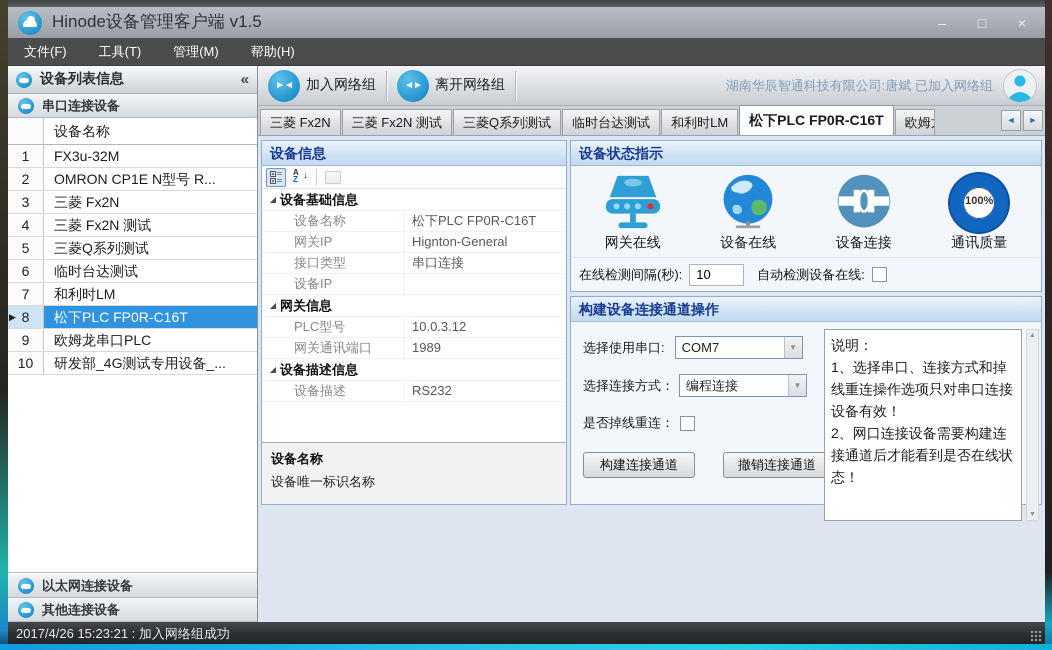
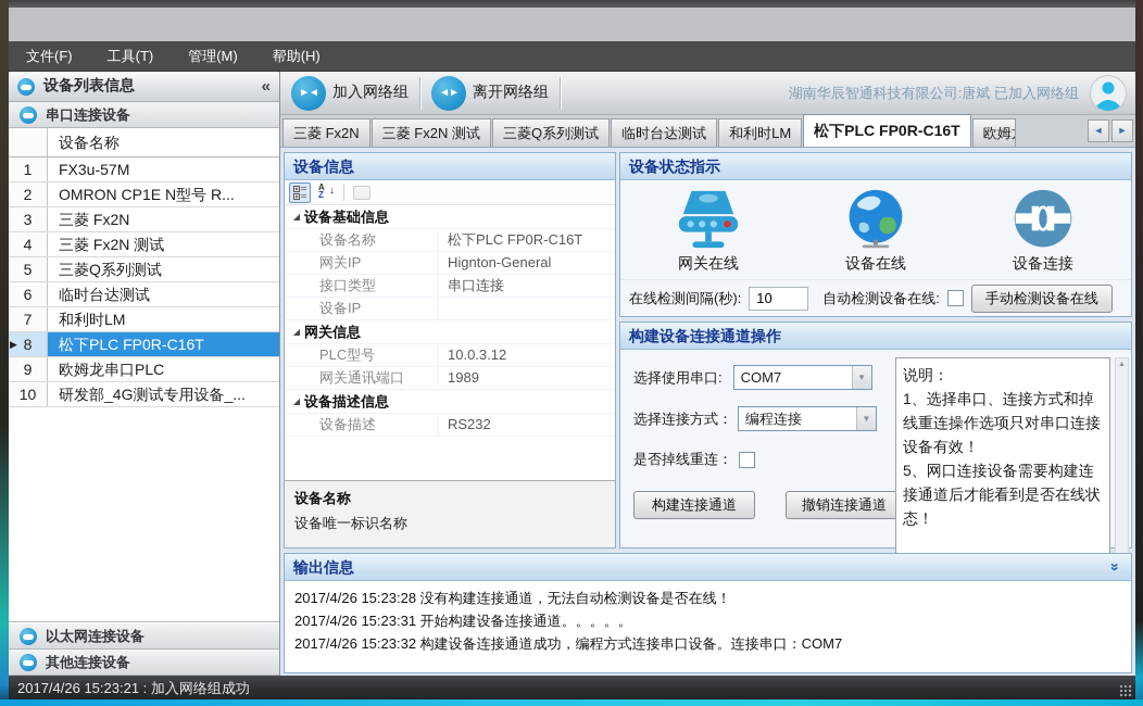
- Hinode设备管理客户端 v1.5
- –
- □
- ×
  文件(F)
  工具(T)
  管理(M)
  帮助(H)
  设备列表信息
  «
  串口连接设备
  设备名称
  1
- FX3u-32M
+ FX3u-57M
  2
  OMRON CP1E N型号 R...
  3
  三菱 Fx2N
  4
  三菱 Fx2N 测试
  5
  三菱Q系列测试
  6
  临时台达测试
  7
  和利时LM
  ▶
  8
  松下PLC FP0R-C16T
  9
  欧姆龙串口PLC
  10
  研发部_4G测试专用设备_...
  以太网连接设备
  其他连接设备
  ►◄
  加入网络组
  ◄►
  离开网络组
  湖南华辰智通科技有限公司:唐斌 已加入网络组
  三菱 Fx2N
  三菱 Fx2N 测试
  三菱Q系列测试
  临时台达测试
  和利时LM
  松下PLC FP0R-C16T
  ◄
  ►
  设备信息
  A
  Z
  ↓
  ◢
  设备基础信息
  设备名称
  松下PLC FP0R-C16T
  网关IP
  Hignton-General
  接口类型
  串口连接
  设备IP
  ◢
  网关信息
  PLC型号
  10.0.3.12
  网关通讯端口
  1989
  ◢
  设备描述信息
  设备描述
  RS232
  设备名称
  设备唯一标识名称
  设备状态指示
  网关在线
  设备在线
  设备连接
- 100%
- 通讯质量
  在线检测间隔(秒):
  10
  自动检测设备在线:
+ 手动检测设备在线
  构建设备连接通道操作
  选择使用串口:
  COM7
  ▼
  选择连接方式：
  编程连接
  ▼
  是否掉线重连：
  构建连接通道
  撤销连接通道
  说明：
  1、选择串口、连接方式和掉线重连操作选项只对串口连接设备有效！
- 2、网口连接设备需要构建连接通道后才能看到是否在线状态！
+ 5、网口连接设备需要构建连接通道后才能看到是否在线状态！
+ 输出信息
+ 2017/4/26 15:23:28 没有构建连接通道，无法自动检测设备是否在线！
+ 2017/4/26 15:23:31 开始构建设备连接通道。。。。。
+ 2017/4/26 15:23:32 构建设备连接通道成功，编程方式连接串口设备。连接串口：COM7
  2017/4/26 15:23:21 : 加入网络组成功
